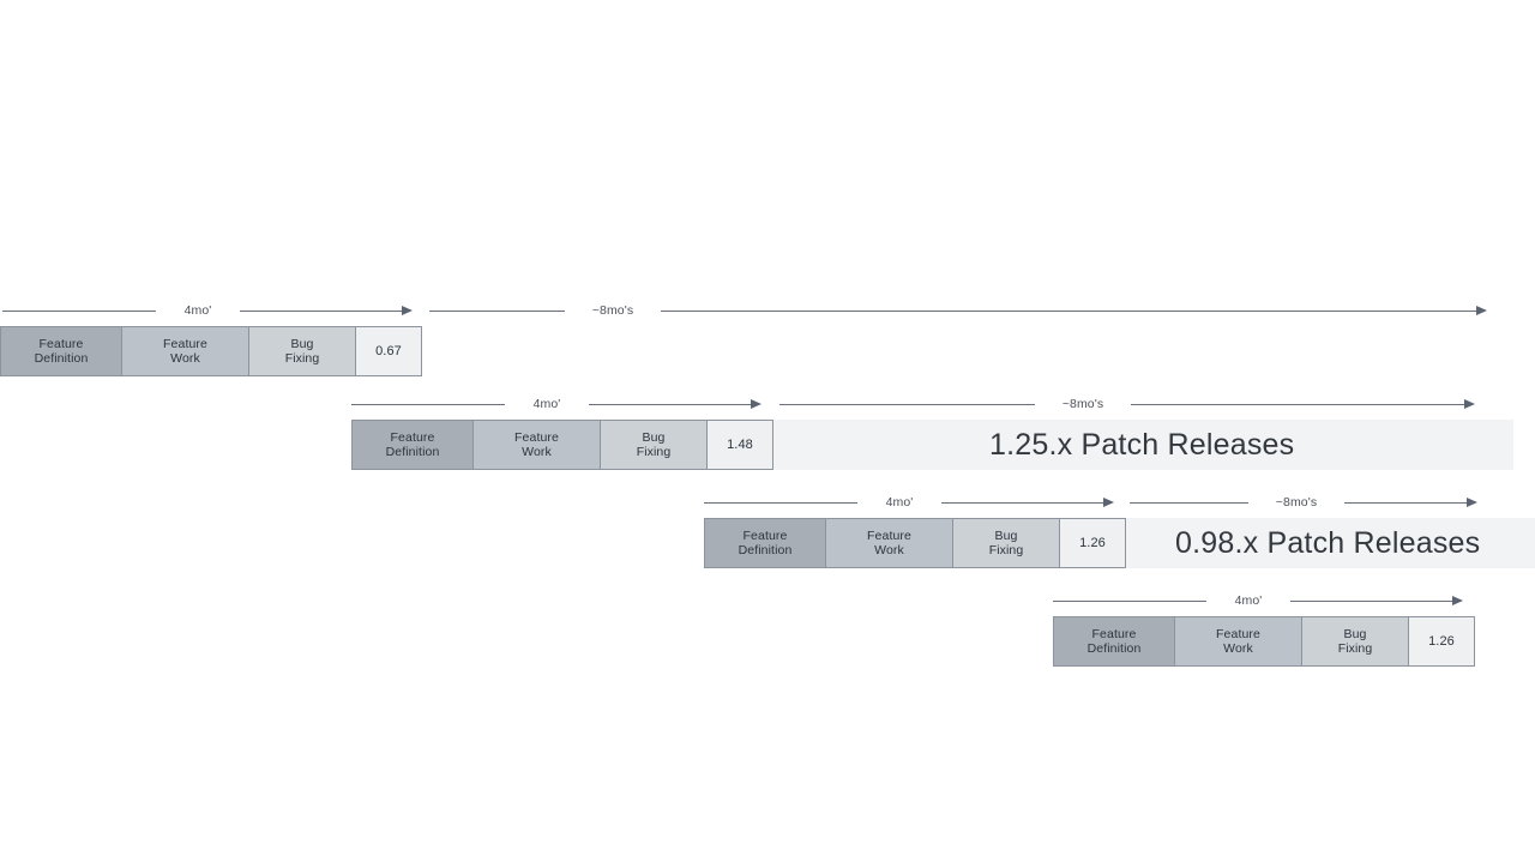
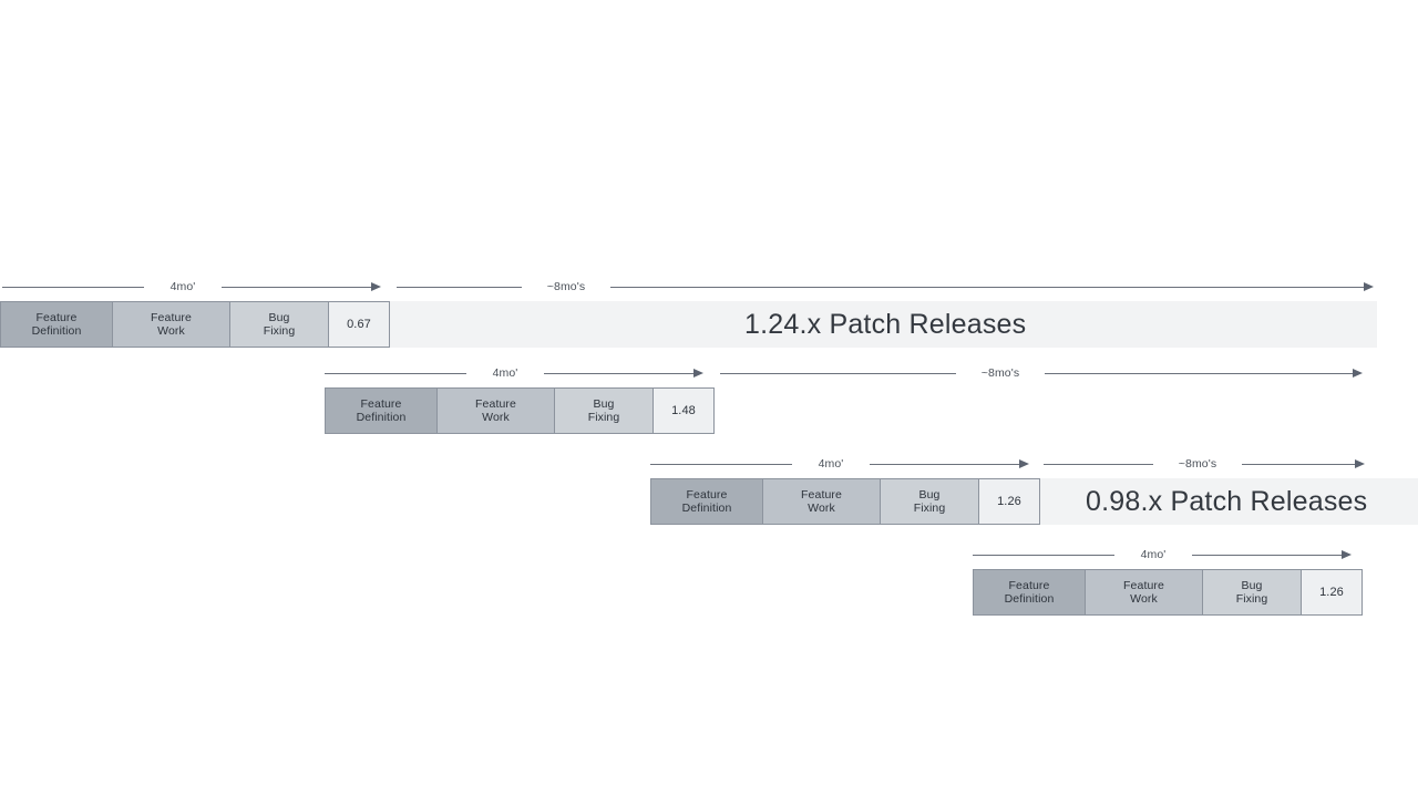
  4mo'
  ~8mo's
+ 1.24.x Patch Releases
  Feature
  Definition
  Feature
  Work
  Bug
  Fixing
  0.67
  4mo'
  ~8mo's
- 1.25.x Patch Releases
  Feature
  Definition
  Feature
  Work
  Bug
  Fixing
  1.48
  4mo'
  ~8mo's
  0.98.x Patch Releases
  Feature
  Definition
  Feature
  Work
  Bug
  Fixing
  1.26
  4mo'
  Feature
  Definition
  Feature
  Work
  Bug
  Fixing
  1.26
